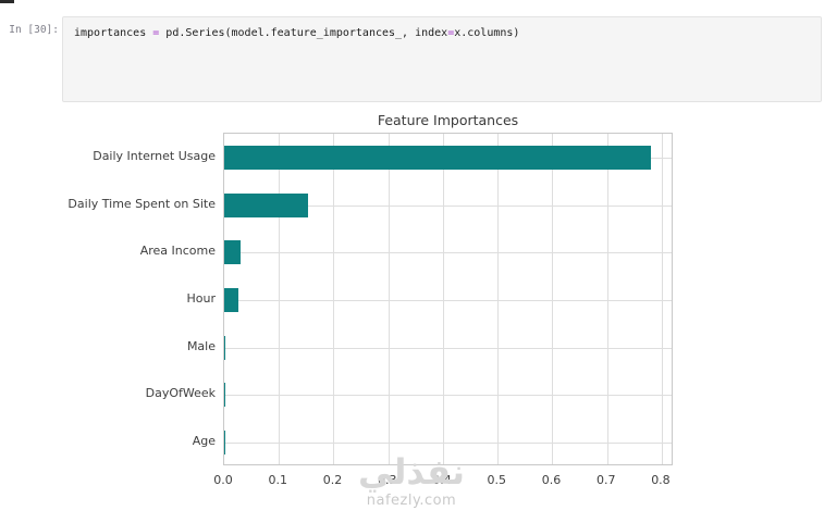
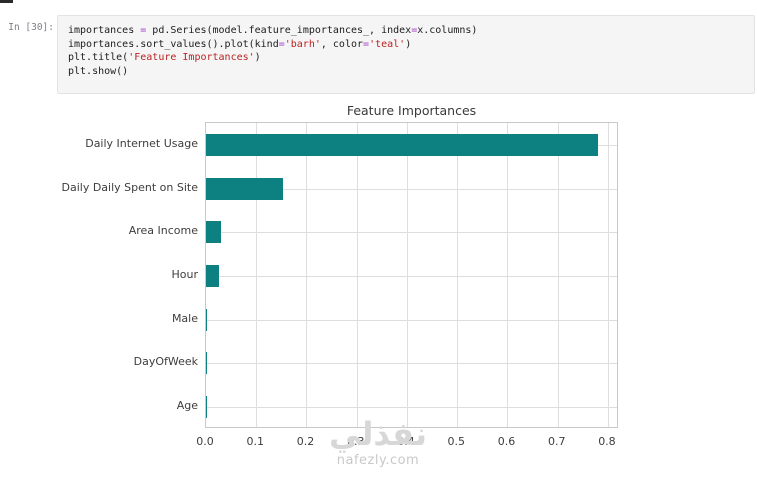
  In [30]:
  importances = pd.Series(model.feature_importances_, index=x.columns)
+ importances.sort_values().plot(kind='barh', color='teal')
+ plt.title('Feature Importances')
+ plt.show()
  Feature Importances
  Daily Internet Usage
- Daily Time Spent on Site
+ Daily Daily Spent on Site
  Area Income
  Hour
  Male
  DayOfWeek
  Age
  0.0
  0.1
  0.2
  0.3
  0.4
  0.5
  0.6
  0.7
  0.8
  نفذلي
  nafezly.com
